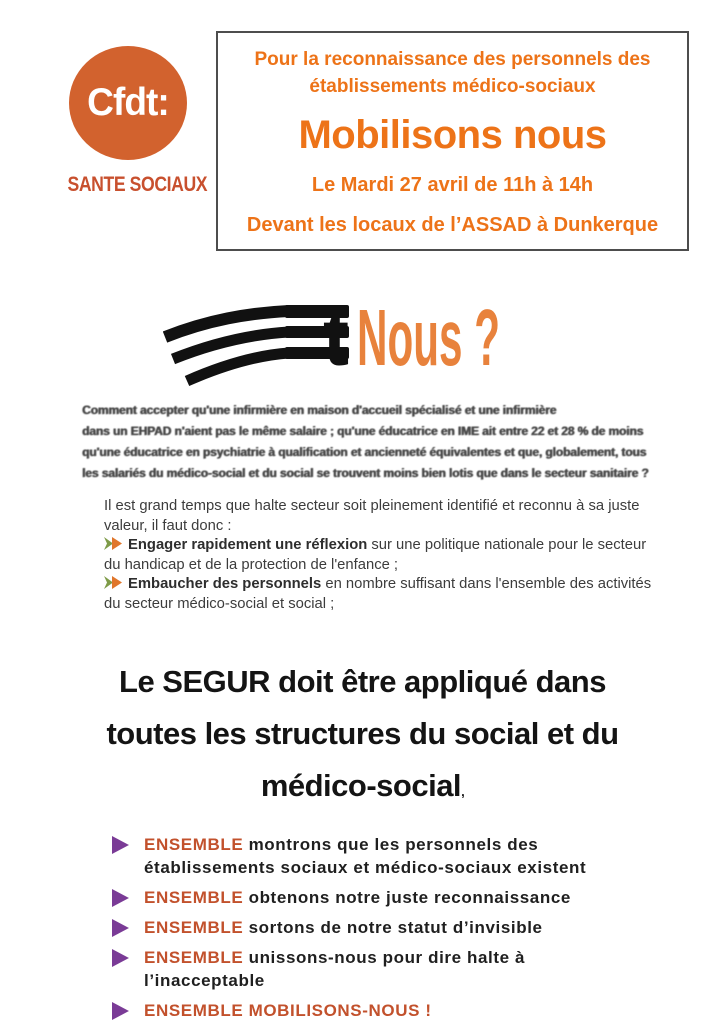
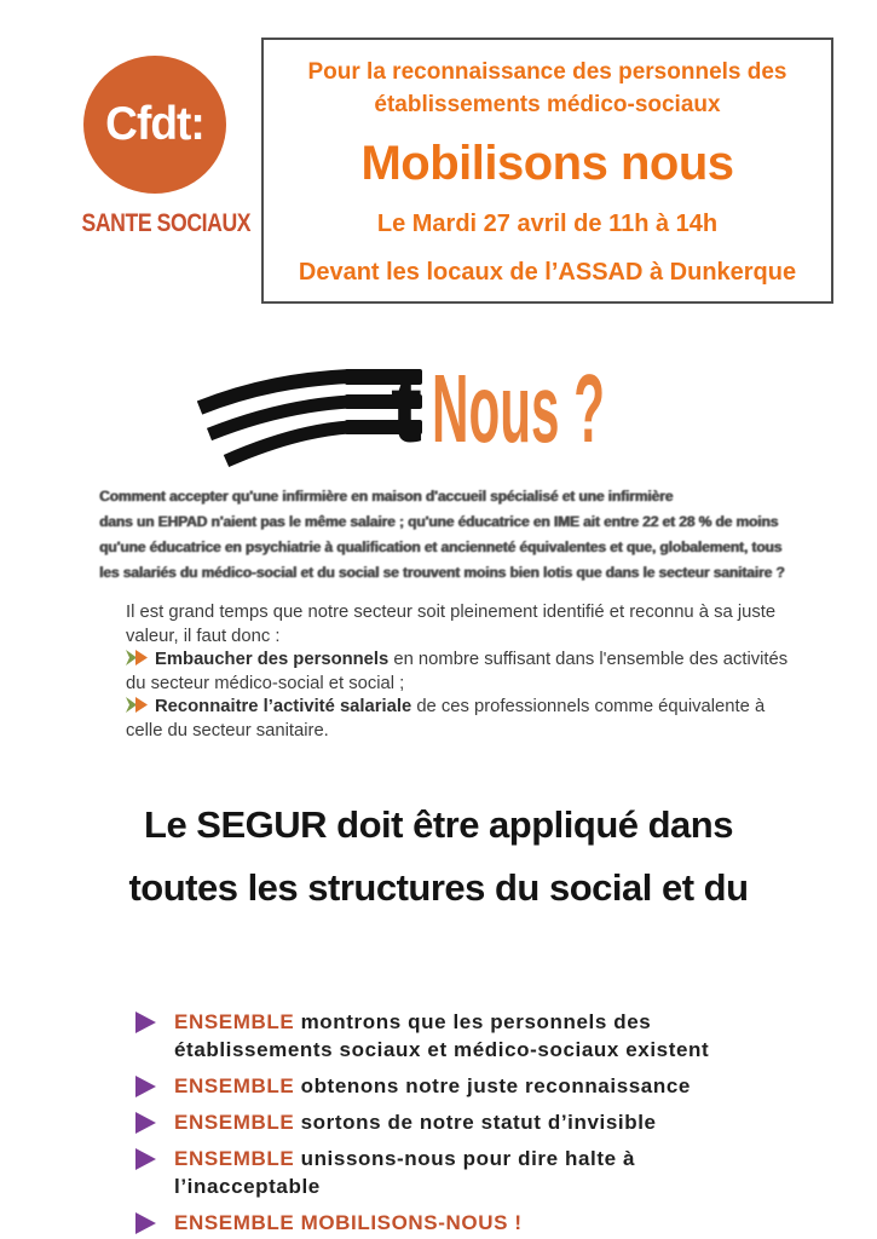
  Cfdt:
  SANTE SOCIAUX
  Pour la reconnaissance des personnels des
  établissements médico-sociaux
  Mobilisons nous
  Le Mardi 27 avril de 11h à 14h
  Devant les locaux de l’ASSAD à Dunkerque
  t
  Nous ?
  Comment accepter qu'une infirmière en maison d'accueil spécialisé et une infirmière
  dans un EHPAD n'aient pas le même salaire ; qu'une éducatrice en IME ait entre 22 et 28 % de moins
  qu'une éducatrice en psychiatrie à qualification et ancienneté équivalentes et que, globalement, tous
  les salariés du médico-social et du social se trouvent moins bien lotis que dans le secteur sanitaire ?
- Il est grand temps que halte secteur soit pleinement identifié et reconnu à sa juste valeur, il faut donc :
+ Il est grand temps que notre secteur soit pleinement identifié et reconnu à sa juste valeur, il faut donc :
- Engager rapidement une réflexion sur une politique nationale pour le secteur du handicap et de la protection de l'enfance ;
  Embaucher des personnels en nombre suffisant dans l'ensemble des activités du secteur médico-social et social ;
+ Reconnaitre l’activité salariale de ces professionnels comme équivalente à celle du secteur sanitaire.
  Le SEGUR doit être appliqué dans
  toutes les structures du social et du
- médico-social,
  ENSEMBLE montrons que les personnels des établissements sociaux et médico-sociaux existent
  ENSEMBLE obtenons notre juste reconnaissance
  ENSEMBLE sortons de notre statut d’invisible
  ENSEMBLE unissons-nous pour dire halte à l’inacceptable
  ENSEMBLE MOBILISONS-NOUS !
